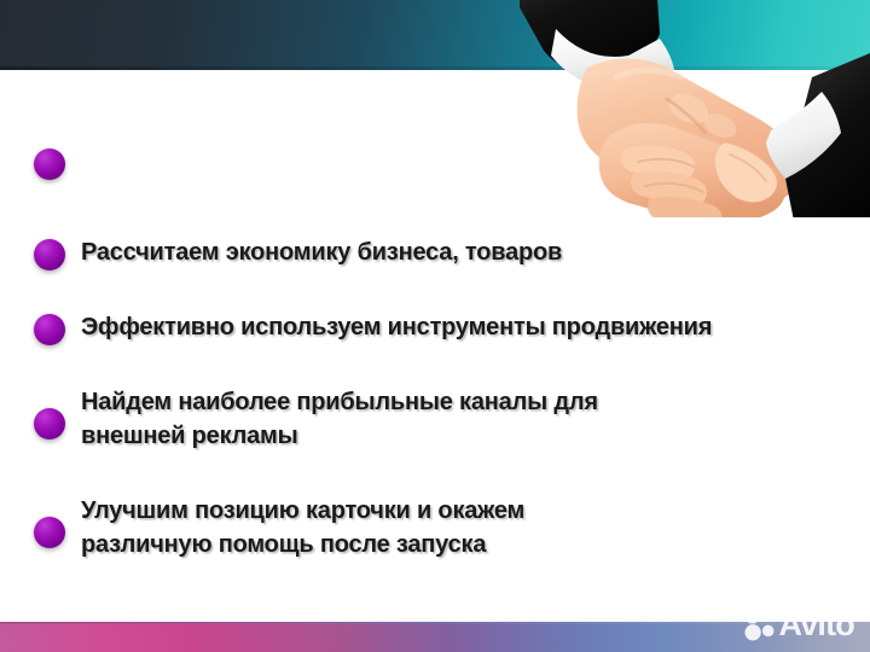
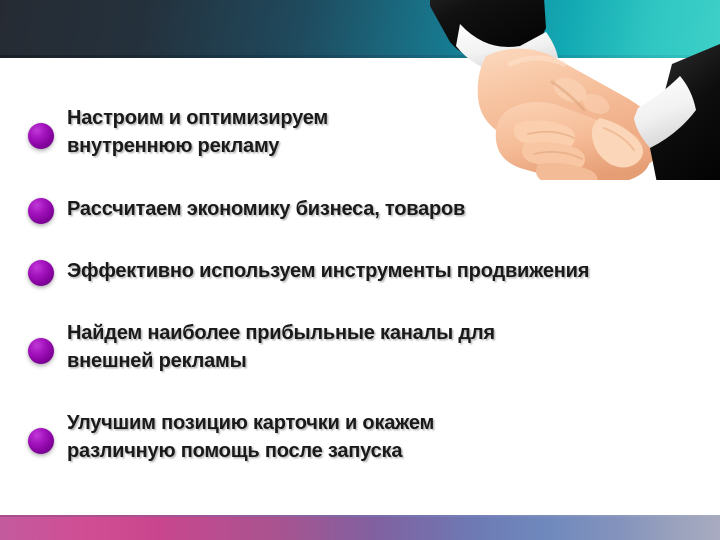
+ Настроим и оптимизируем
+ внутреннюю рекламу
  Рассчитаем экономику бизнеса, товаров
  Эффективно используем инструменты продвижения
  Найдем наиболее прибыльные каналы для
  внешней рекламы
  Улучшим позицию карточки и окажем
  различную помощь после запуска
- Avito
